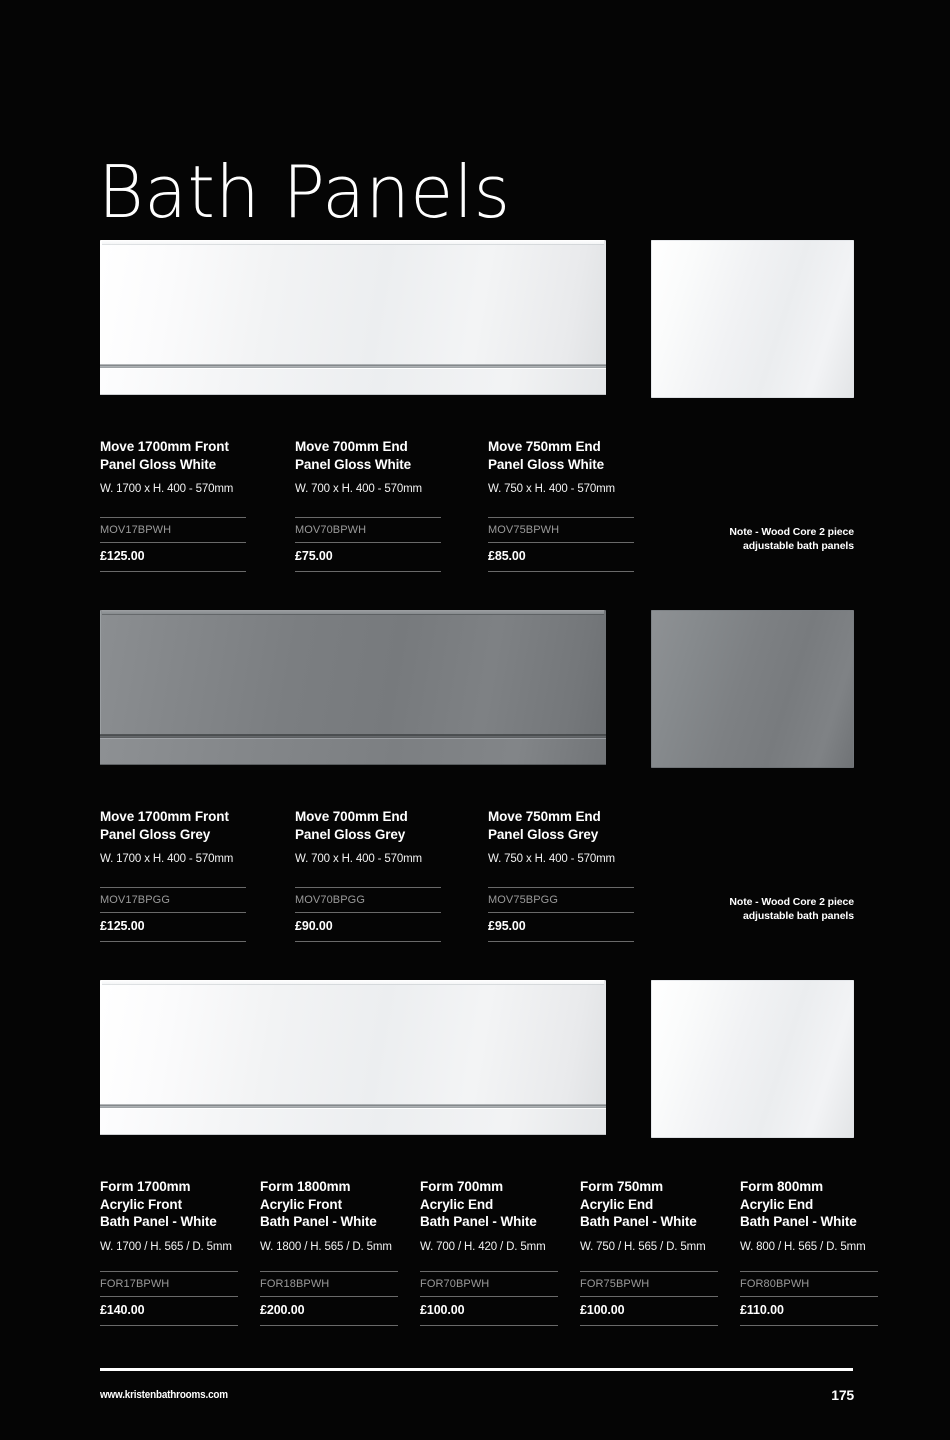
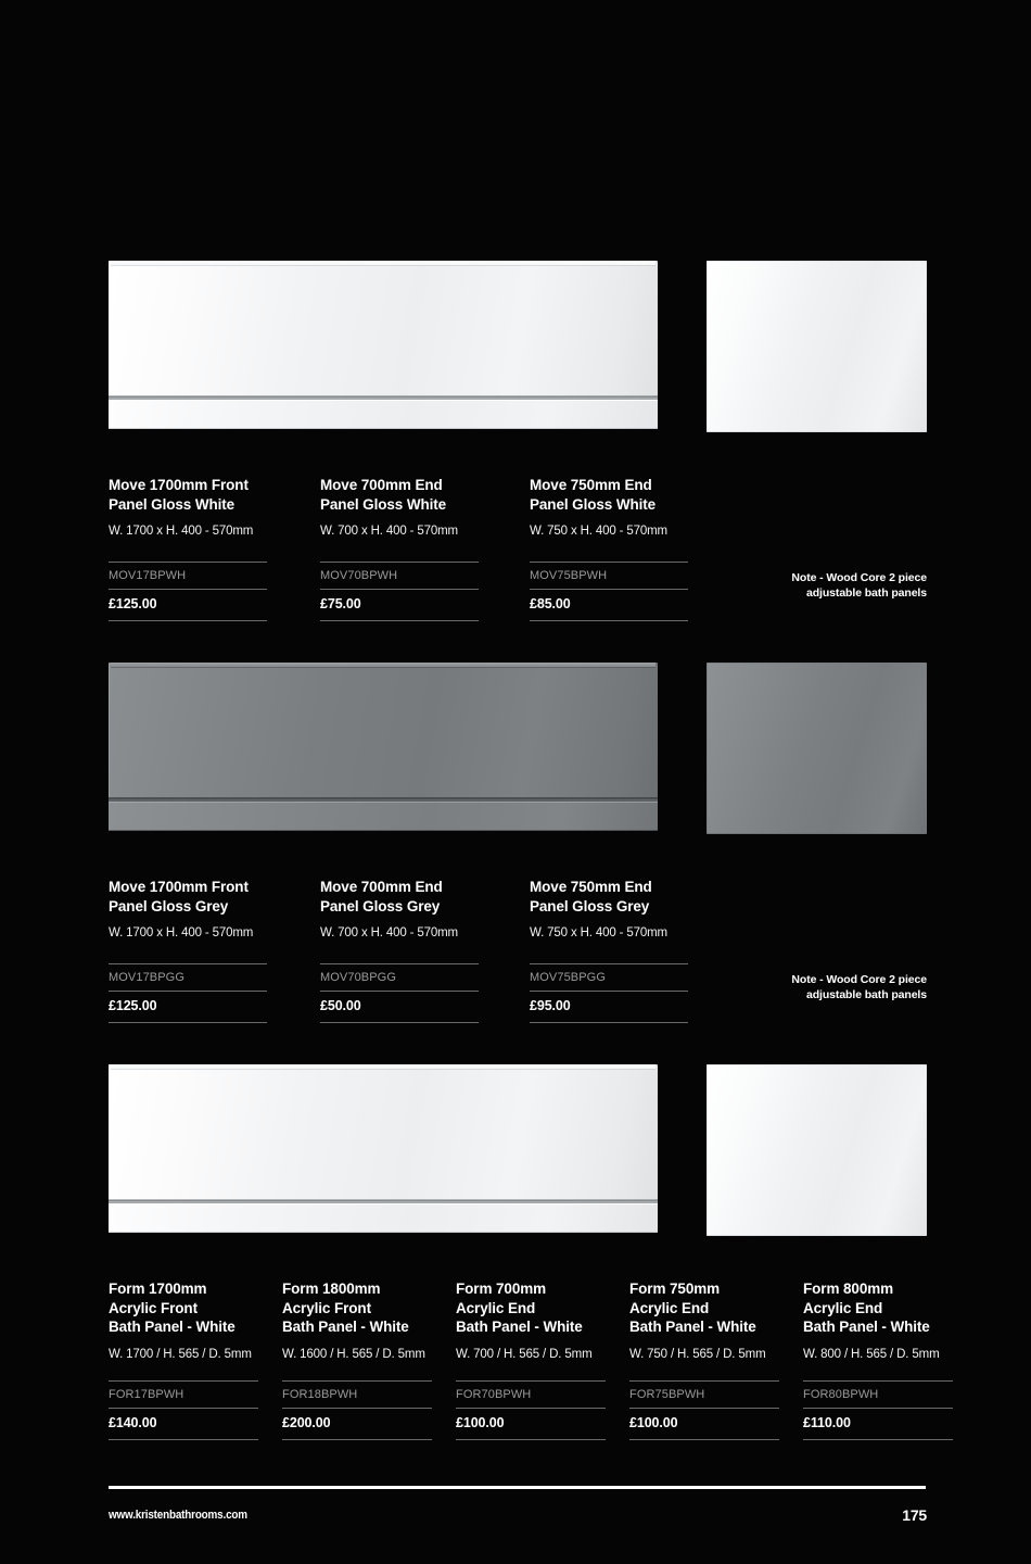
- Bath Panels
  Move 1700mm Front
  Panel Gloss White
  W. 1700 x H. 400 - 570mm
  MOV17BPWH
  £125.00
  Move 700mm End
  Panel Gloss White
  W. 700 x H. 400 - 570mm
  MOV70BPWH
  £75.00
  Move 750mm End
  Panel Gloss White
  W. 750 x H. 400 - 570mm
  MOV75BPWH
  £85.00
  Note - Wood Core 2 piece
  adjustable bath panels
  Move 1700mm Front
  Panel Gloss Grey
  W. 1700 x H. 400 - 570mm
  MOV17BPGG
  £125.00
  Move 700mm End
  Panel Gloss Grey
  W. 700 x H. 400 - 570mm
  MOV70BPGG
- £90.00
+ £50.00
  Move 750mm End
  Panel Gloss Grey
  W. 750 x H. 400 - 570mm
  MOV75BPGG
  £95.00
  Note - Wood Core 2 piece
  adjustable bath panels
  Form 1700mm
  Acrylic Front
  Bath Panel - White
  W. 1700 / H. 565 / D. 5mm
  FOR17BPWH
  £140.00
  Form 1800mm
  Acrylic Front
  Bath Panel - White
- W. 1800 / H. 565 / D. 5mm
+ W. 1600 / H. 565 / D. 5mm
  FOR18BPWH
  £200.00
  Form 700mm
  Acrylic End
  Bath Panel - White
- W. 700 / H. 420 / D. 5mm
+ W. 700 / H. 565 / D. 5mm
  FOR70BPWH
  £100.00
  Form 750mm
  Acrylic End
  Bath Panel - White
  W. 750 / H. 565 / D. 5mm
  FOR75BPWH
  £100.00
  Form 800mm
  Acrylic End
  Bath Panel - White
  W. 800 / H. 565 / D. 5mm
  FOR80BPWH
  £110.00
  www.kristenbathrooms.com
  175
